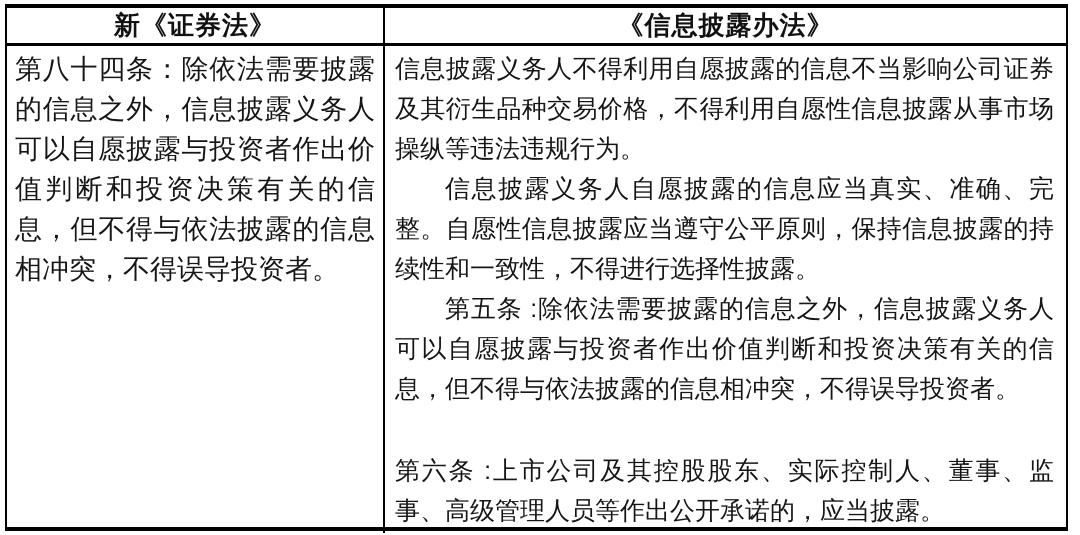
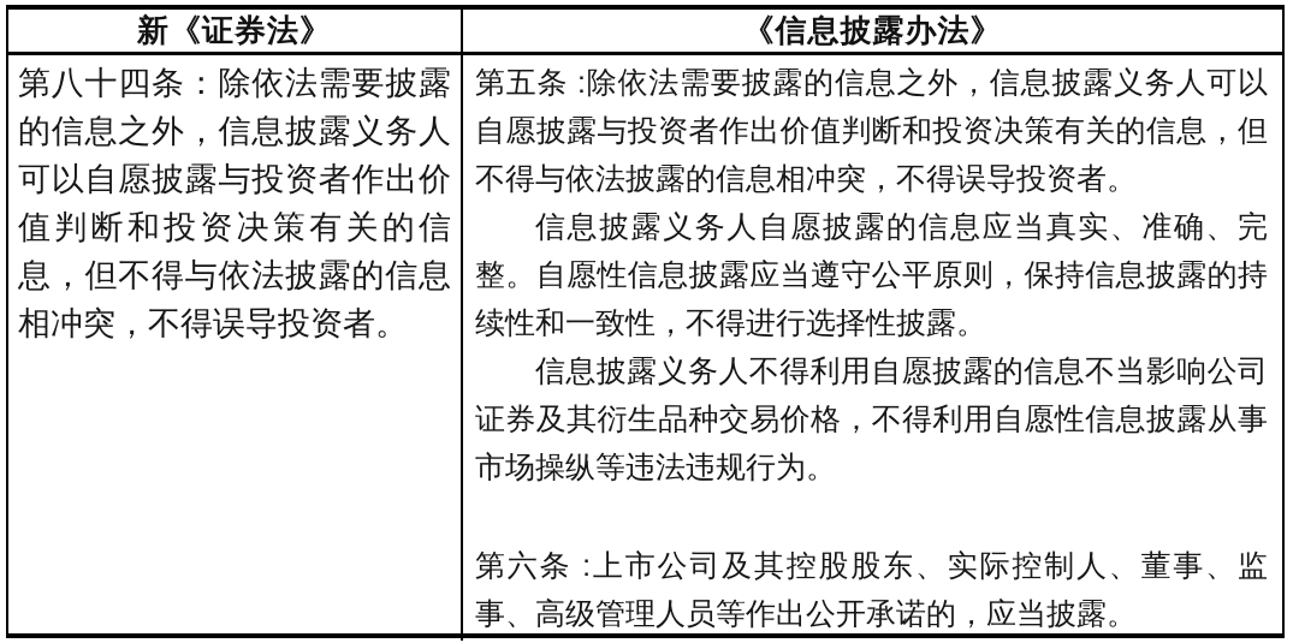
  新《证券法》
  《信息披露办法》
  第八十四条：除依法需要披露的信息之外，信息披露义务人可以自愿披露与投资者作出价值判断和投资决策有关的信息，但不得与依法披露的信息相冲突，不得误导投资者。
- 信息披露义务人不得利用自愿披露的信息不当影响公司证券及其衍生品种交易价格，不得利用自愿性信息披露从事市场操纵等违法违规行为。
+ 第五条 :除依法需要披露的信息之外，信息披露义务人可以自愿披露与投资者作出价值判断和投资决策有关的信息，但不得与依法披露的信息相冲突，不得误导投资者。
  信息披露义务人自愿披露的信息应当真实、准确、完整。自愿性信息披露应当遵守公平原则，保持信息披露的持续性和一致性，不得进行选择性披露。
- 第五条 :除依法需要披露的信息之外，信息披露义务人可以自愿披露与投资者作出价值判断和投资决策有关的信息，但不得与依法披露的信息相冲突，不得误导投资者。
+ 信息披露义务人不得利用自愿披露的信息不当影响公司证券及其衍生品种交易价格，不得利用自愿性信息披露从事市场操纵等违法违规行为。
  第六条 :上市公司及其控股股东、实际控制人、董事、监事、高级管理人员等作出公开承诺的，应当披露。
